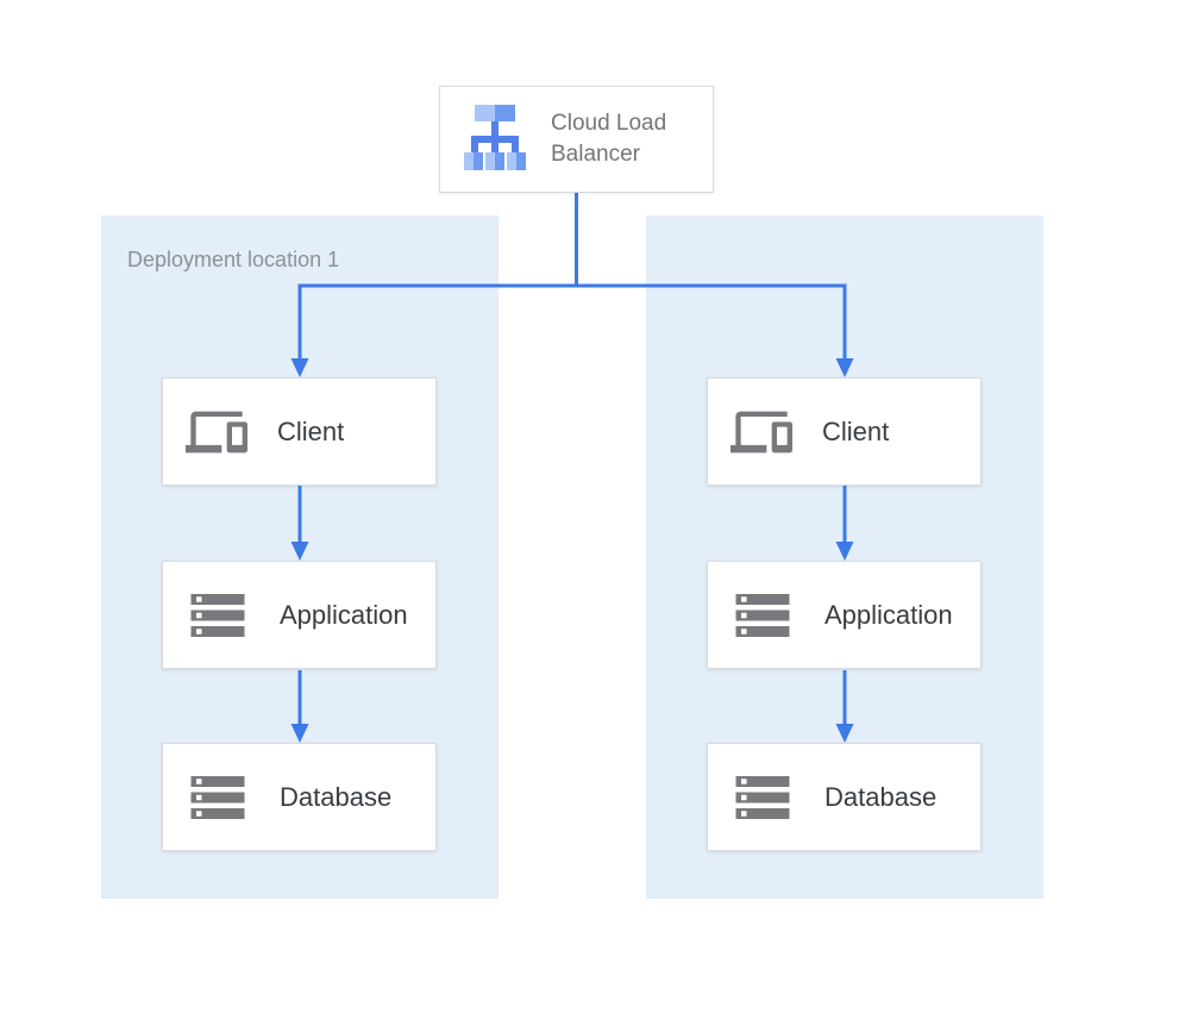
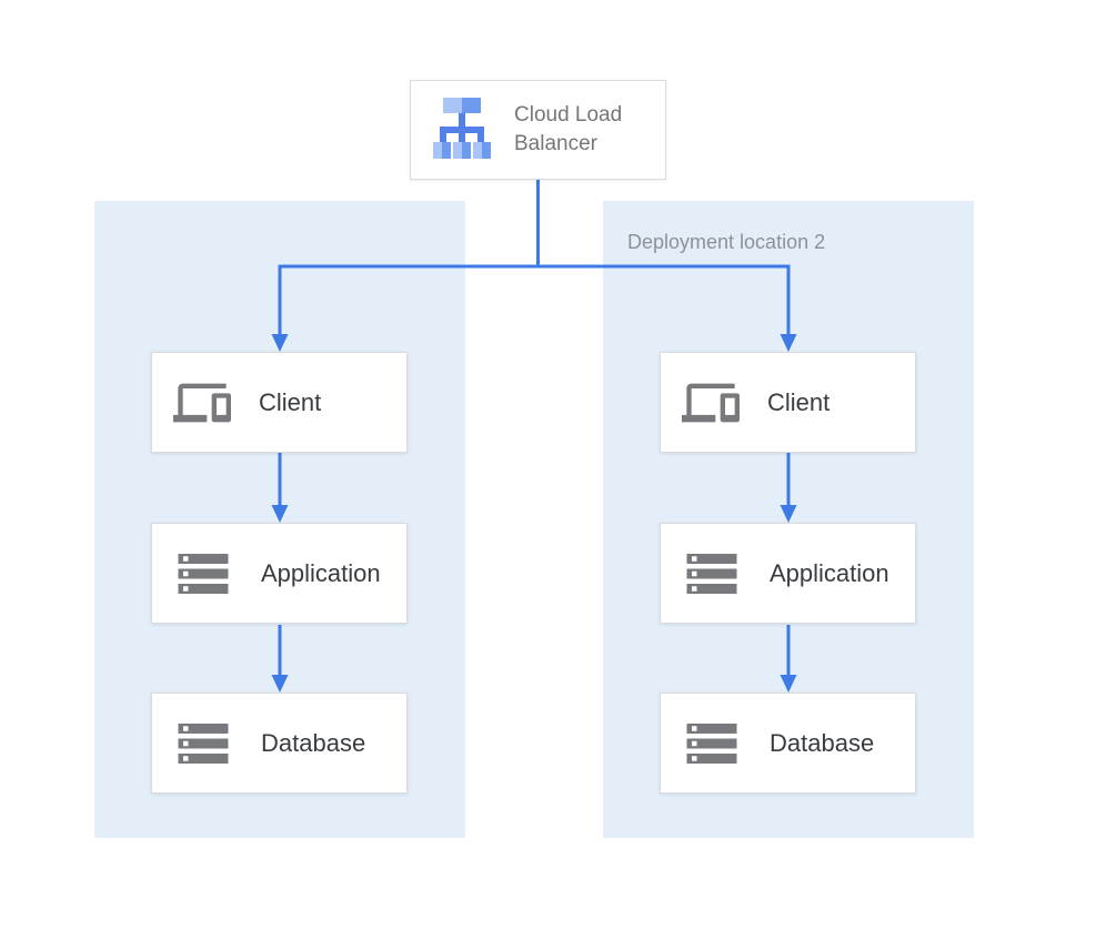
  Cloud Load Balancer
- Deployment location 1
  Client
  Application
  Database
+ Deployment location 2
  Client
  Application
  Database
